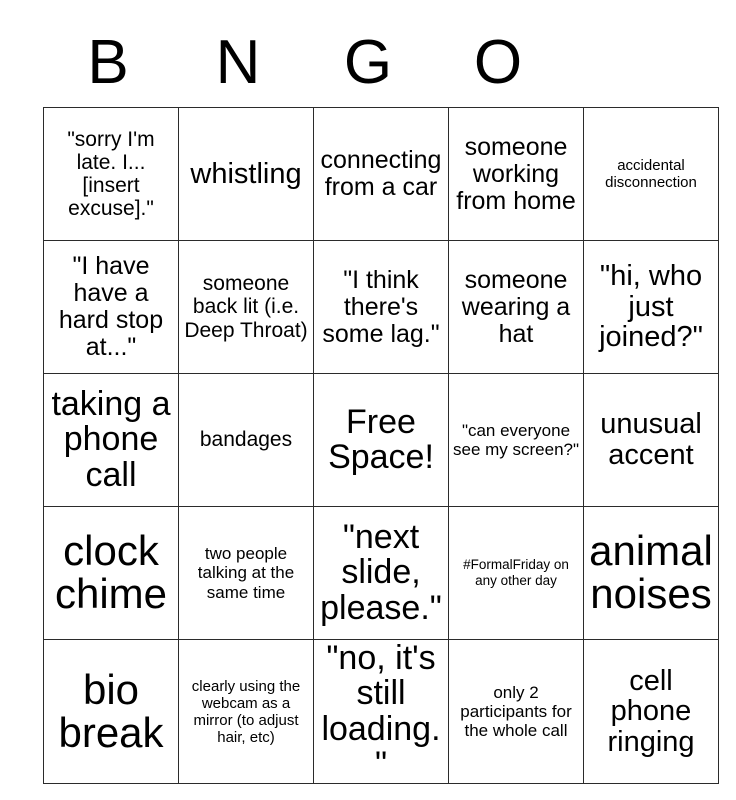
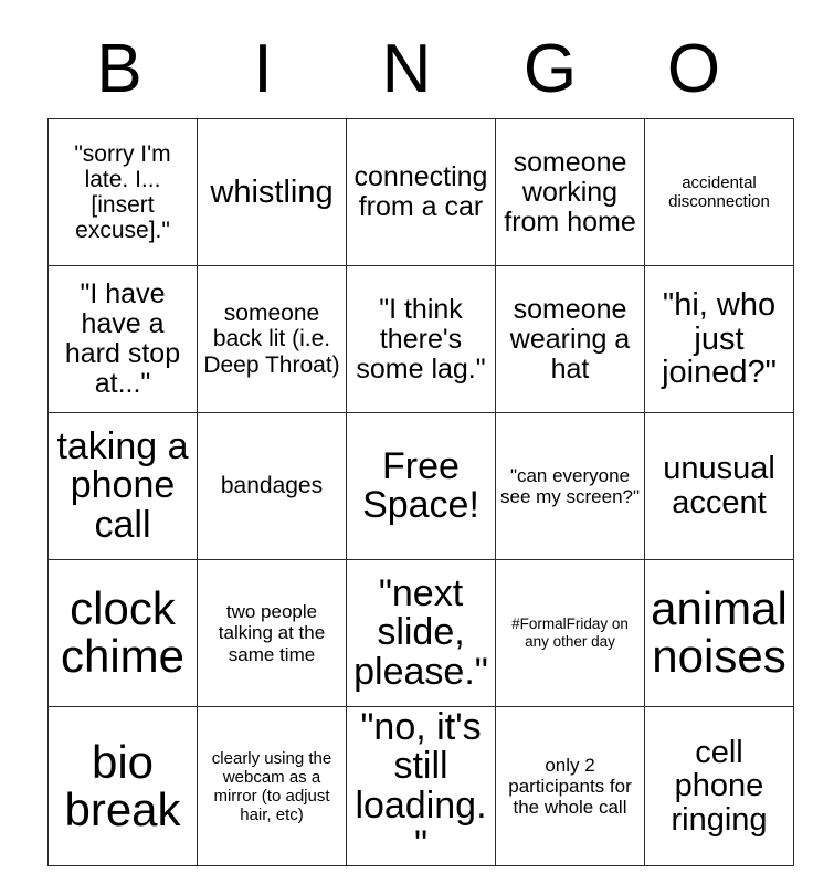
  B
+ I
  N
  G
  O
  "sorry I'm late. I... [insert excuse]."	whistling	connecting from a car	someone working from home	accidental disconnection
  "I have have a hard stop at..."	someone back lit (i.e. Deep Throat)	"I think there's some lag."	someone wearing a hat	"hi, who just joined?"
  taking a phone call	bandages	Free Space!	"can everyone see my screen?"	unusual accent
  clock chime	two people talking at the same time	"next slide, please."	#FormalFriday on any other day	animal noises
  bio break	clearly using the webcam as a mirror (to adjust hair, etc)	"no, it's still loading."	only 2 participants for the whole call	cell phone ringing
